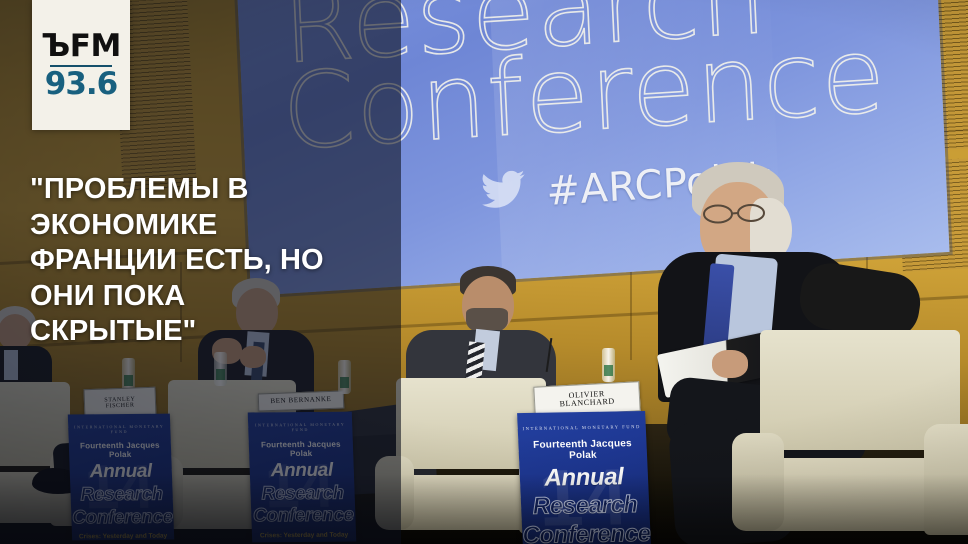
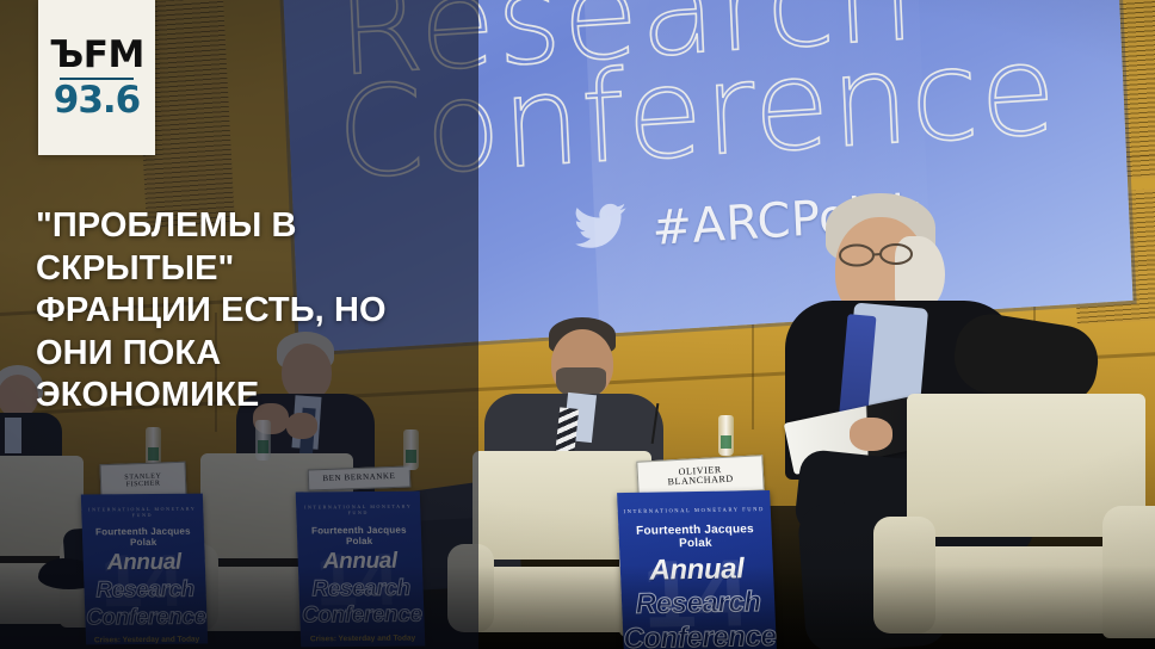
  ЪFM
  93.6
  "ПРОБЛЕМЫ В
- ЭКОНОМИКЕ
+ СКРЫТЫЕ"
  ФРАНЦИИ ЕСТЬ, НО
  ОНИ ПОКА
- СКРЫТЫЕ"
+ ЭКОНОМИКЕ
